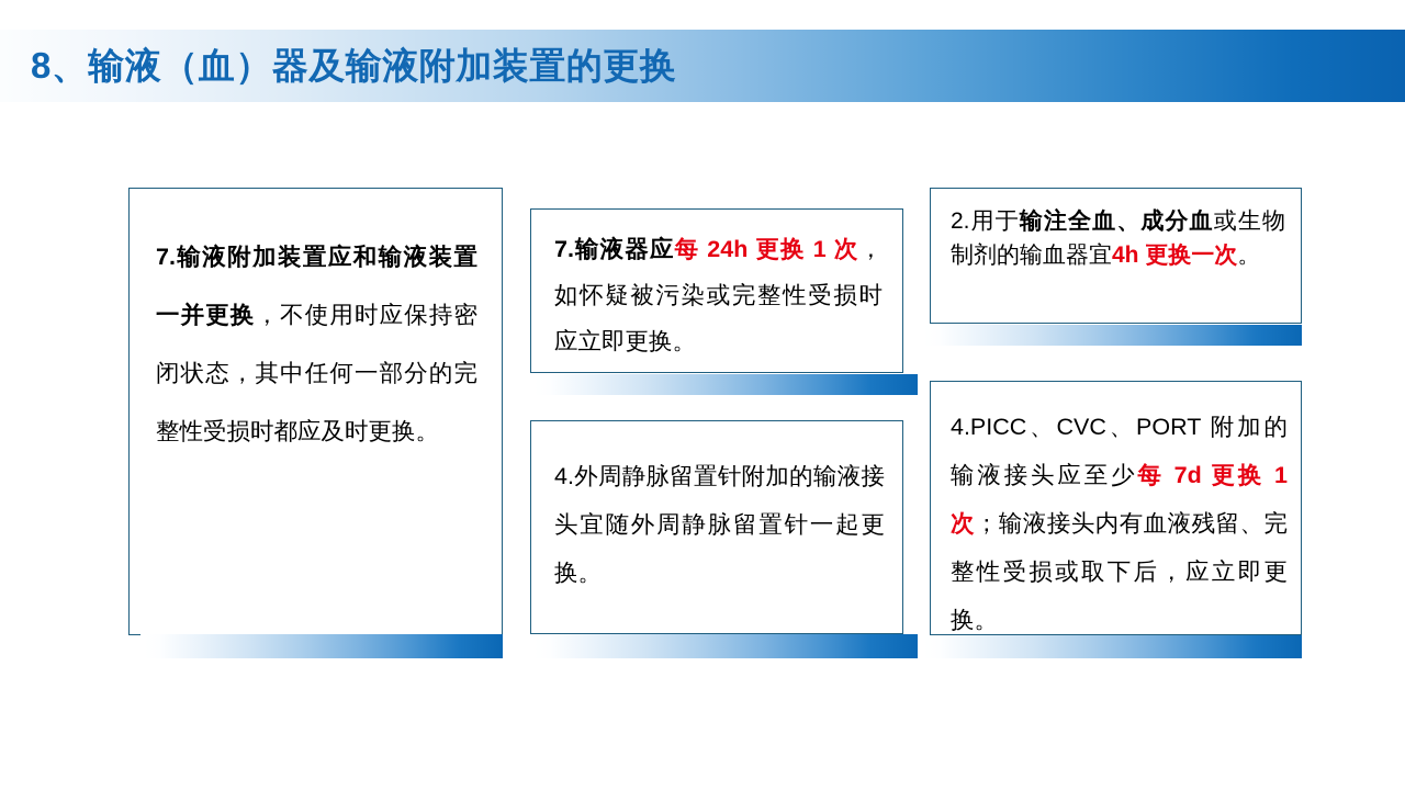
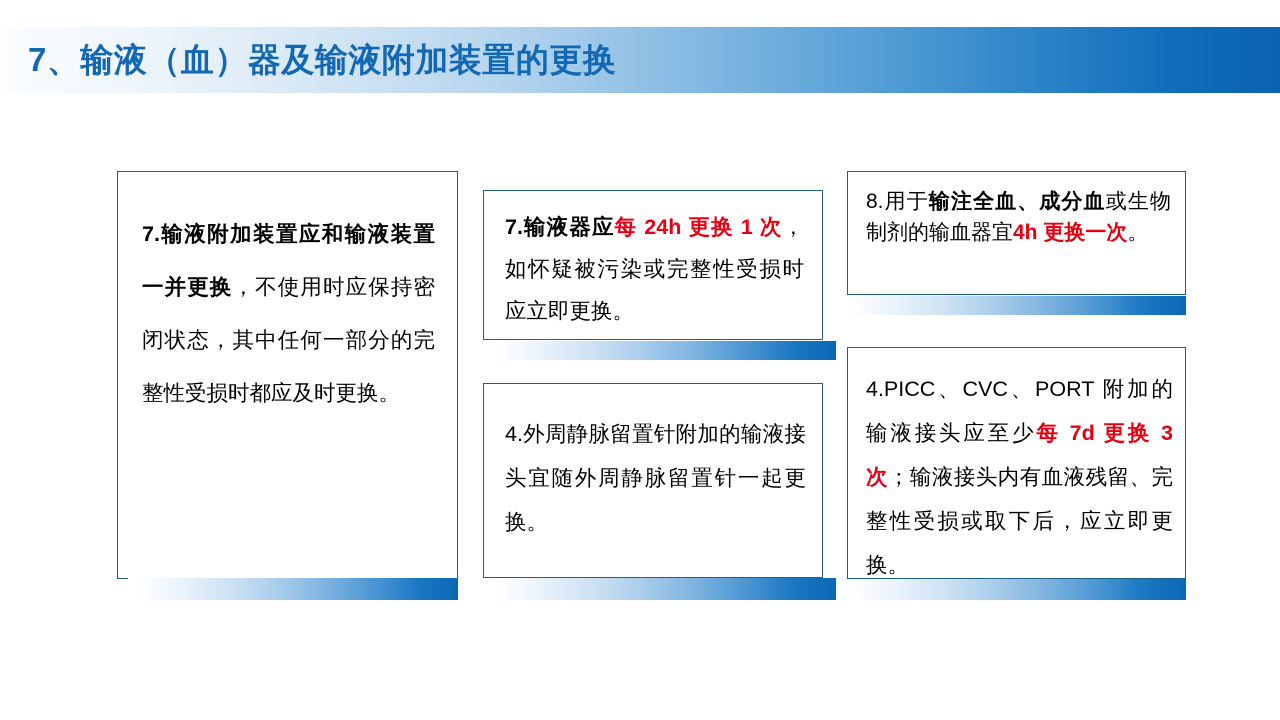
- 8、输液（血）器及输液附加装置的更换
+ 7、输液（血）器及输液附加装置的更换
  7.输液附加装置应和输液装置一并更换，不使用时应保持密闭状态，其中任何一部分的完整性受损时都应及时更换。
  7.输液器应每 24h 更换 1 次，如怀疑被污染或完整性受损时应立即更换。
- 2.用于输注全血、成分血或生物制剂的输血器宜4h 更换一次。
+ 8.用于输注全血、成分血或生物制剂的输血器宜4h 更换一次。
  4.外周静脉留置针附加的输液接头宜随外周静脉留置针一起更换。
- 4.PICC、CVC、PORT 附加的输液接头应至少每 7d 更换 1 次；输液接头内有血液残留、完整性受损或取下后，应立即更换。
+ 4.PICC、CVC、PORT 附加的输液接头应至少每 7d 更换 3 次；输液接头内有血液残留、完整性受损或取下后，应立即更换。
